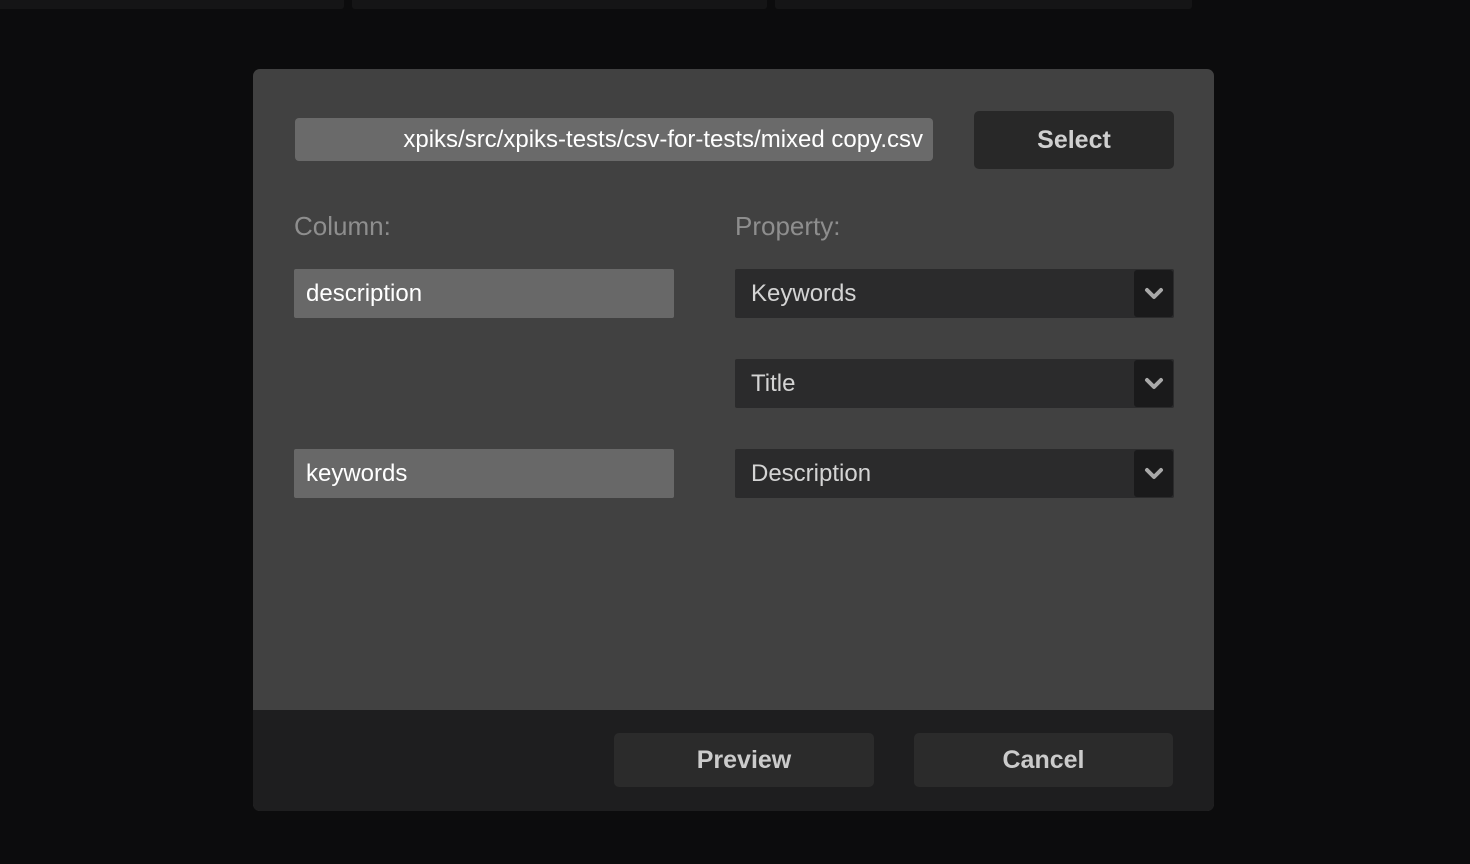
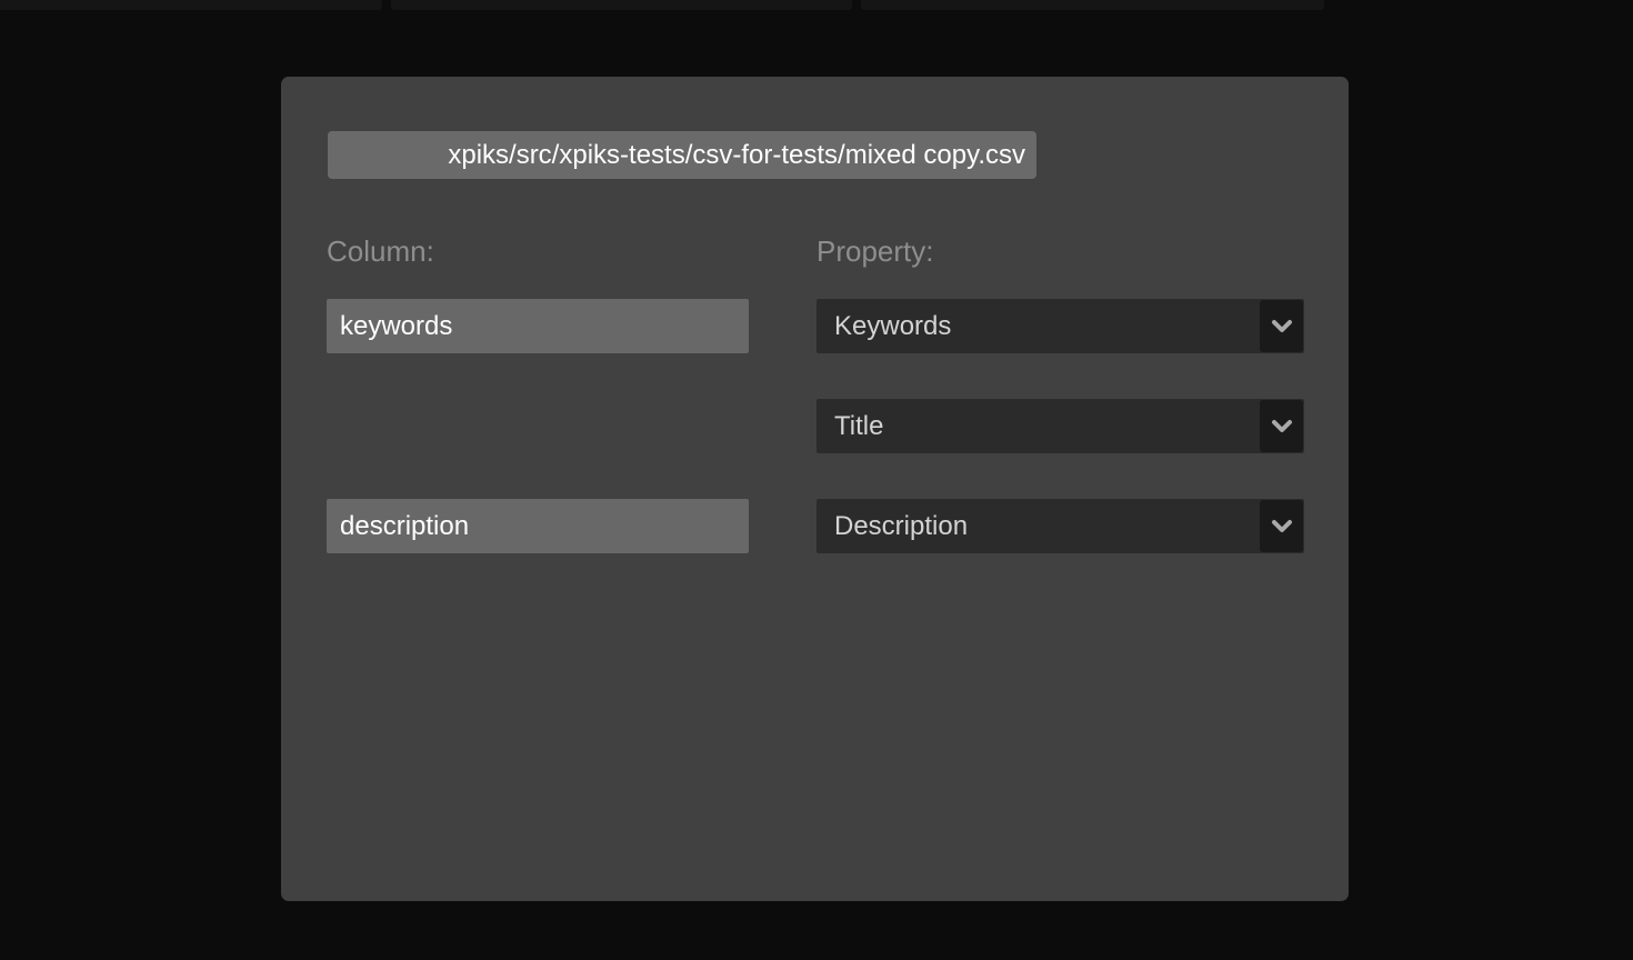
  xpiks/src/xpiks-tests/csv-for-tests/mixed copy.csv
- Select
  Column:
  Property:
- description
+ keywords
  Keywords
  Title
- keywords
+ description
  Description
- Preview
- Cancel
